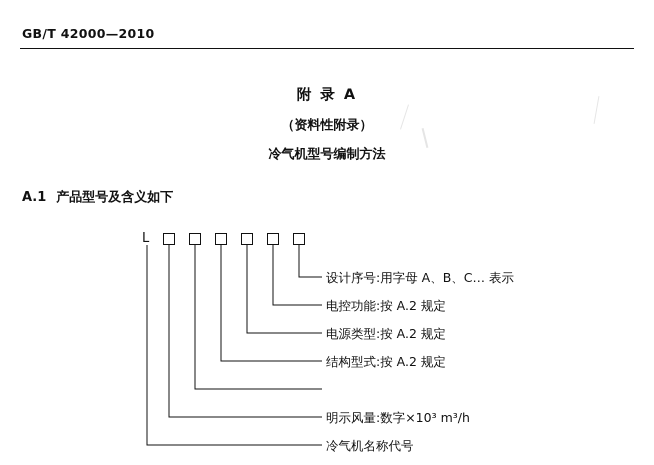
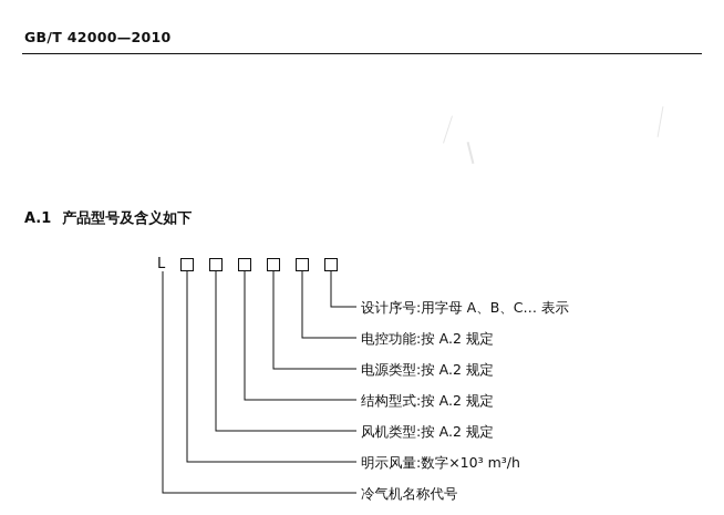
  GB/T 42000—2010
- 附 录 A
- （资料性附录）
- 冷气机型号编制方法
  A.1 产品型号及含义如下
  L
  设计序号:用字母 A、B、C… 表示
  电控功能:按 A.2 规定
  电源类型:按 A.2 规定
  结构型式:按 A.2 规定
+ 风机类型:按 A.2 规定
  明示风量:数字×10³ m³/h
  冷气机名称代号
